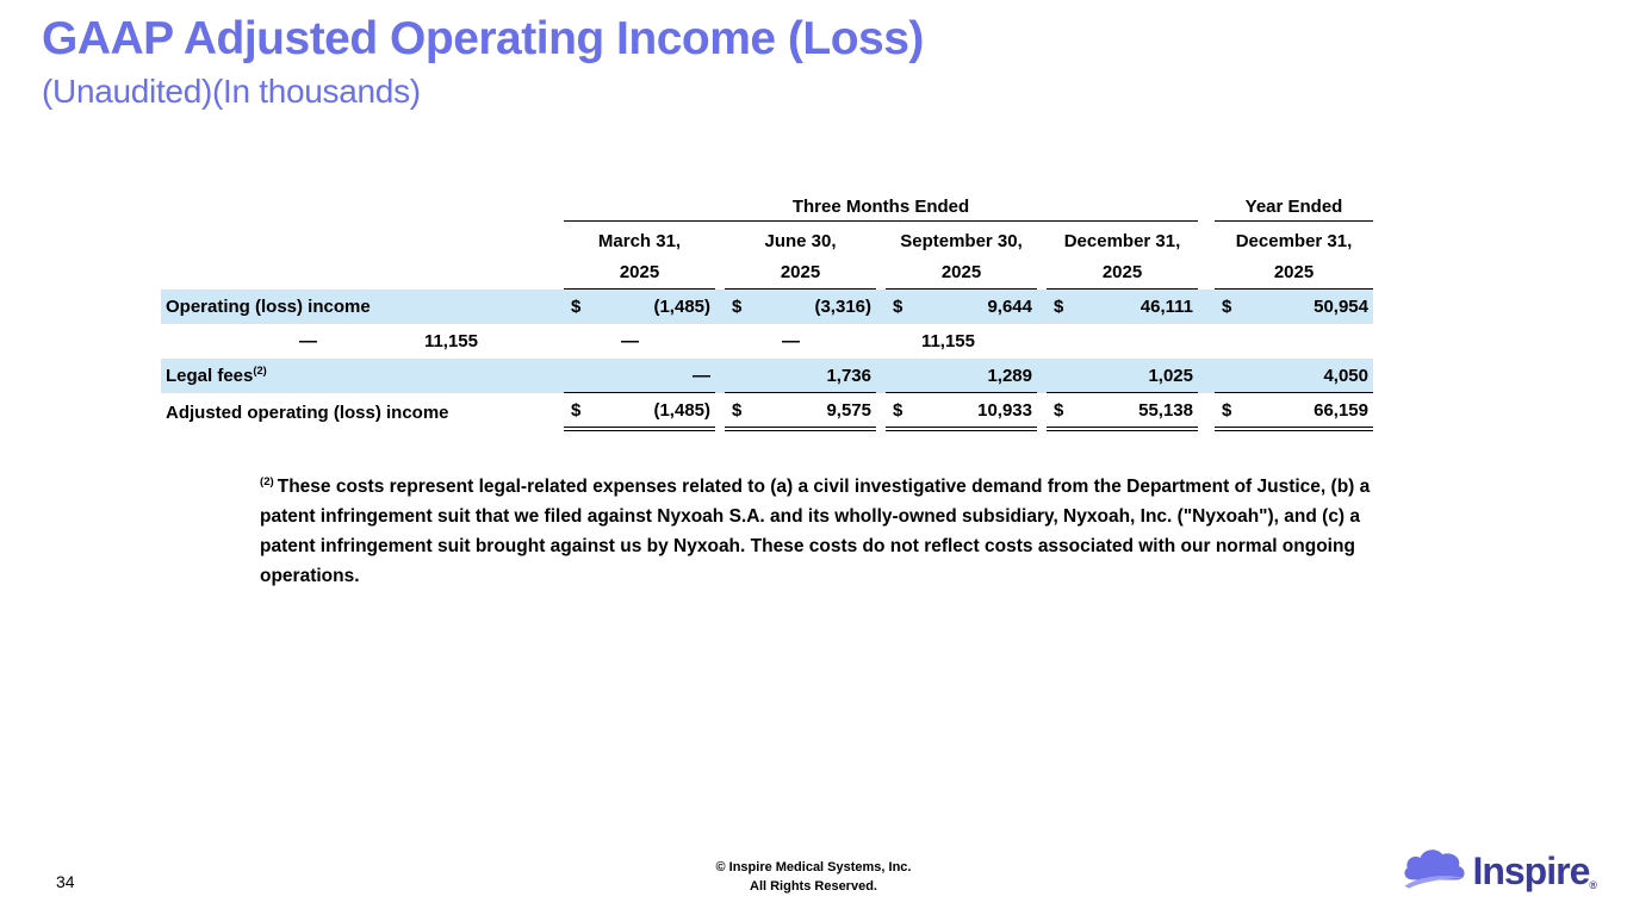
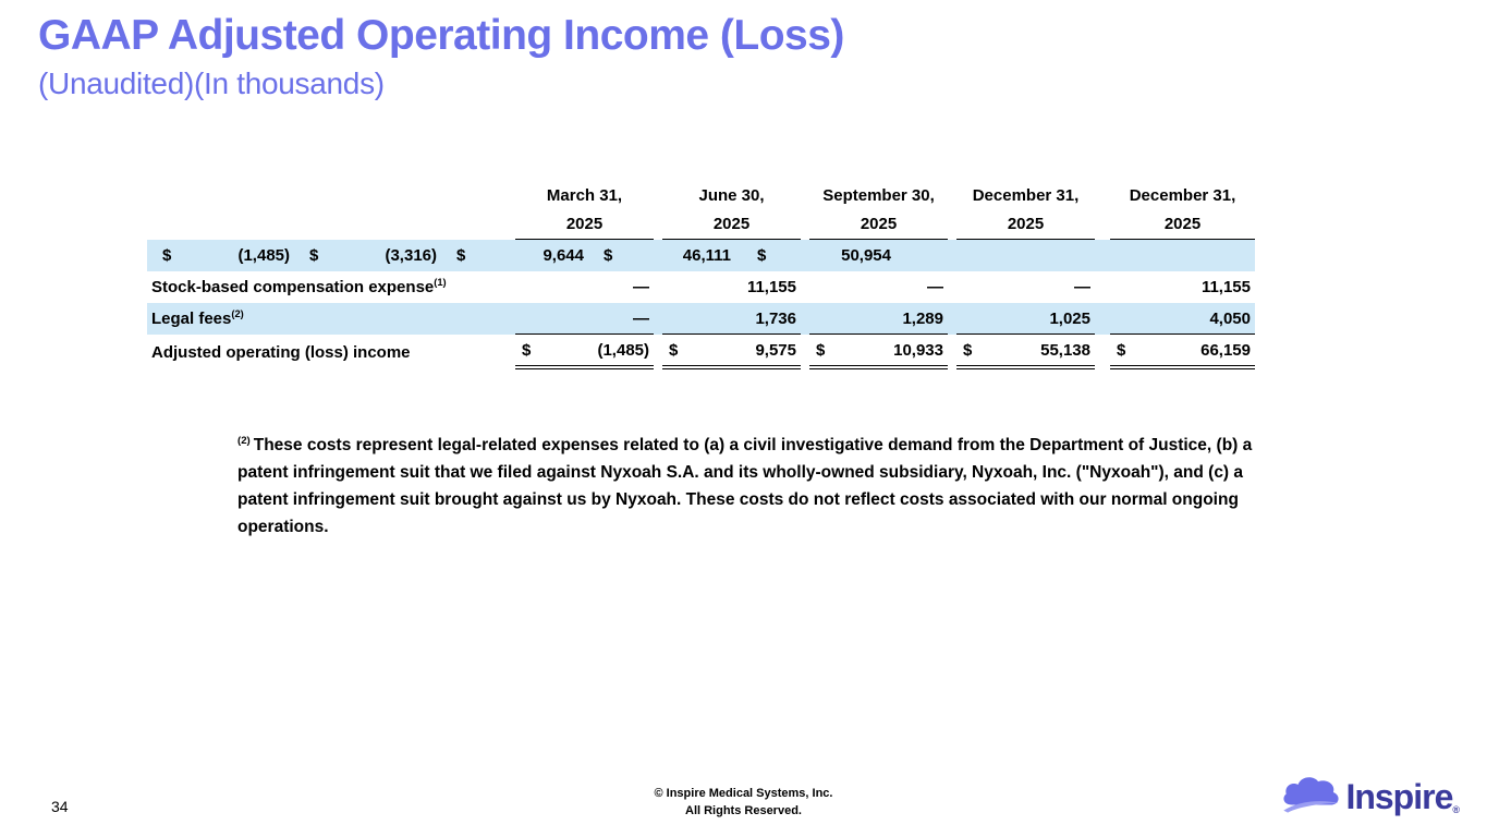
  GAAP Adjusted Operating Income (Loss)
  (Unaudited)(In thousands)
- Three Months Ended
- Year Ended
  March 31,
  2025
  June 30,
  2025
  September 30,
  2025
  December 31,
  2025
  December 31,
  2025
- Operating (loss) income
  $
  (1,485)
  $
  (3,316)
  $
  9,644
  $
  46,111
  $
  50,954
+ Stock-based compensation expense(1)
  —
  11,155
  —
  —
  11,155
  Legal fees(2)
  —
  1,736
  1,289
  1,025
  4,050
  Adjusted operating (loss) income
  $
  (1,485)
  $
  9,575
  $
  10,933
  $
  55,138
  $
  66,159
  (2) These costs represent legal-related expenses related to (a) a civil investigative demand from the Department of Justice, (b) a patent infringement suit that we filed against Nyxoah S.A. and its wholly-owned subsidiary, Nyxoah, Inc. ("Nyxoah"), and (c) a patent infringement suit brought against us by Nyxoah. These costs do not reflect costs associated with our normal ongoing operations.
  34
  © Inspire Medical Systems, Inc.
  All Rights Reserved.
  Inspire
  ®
